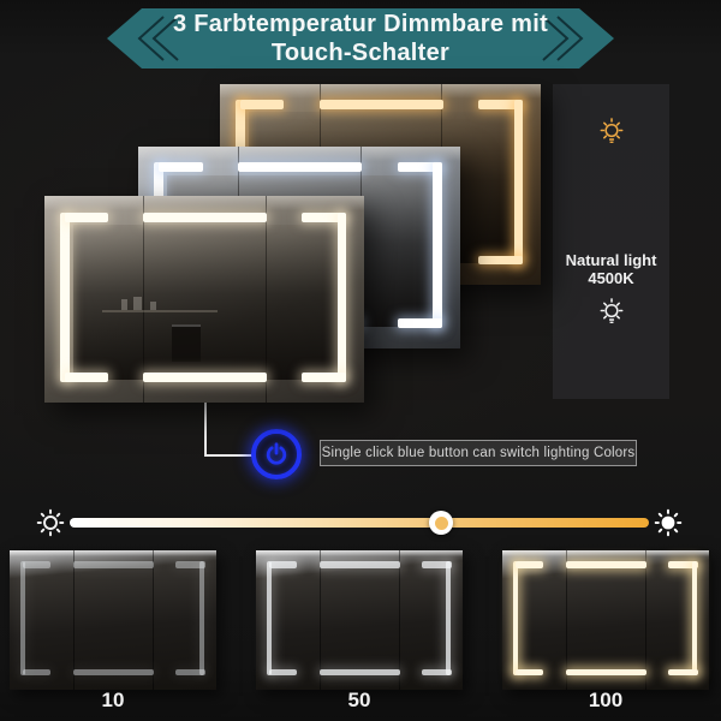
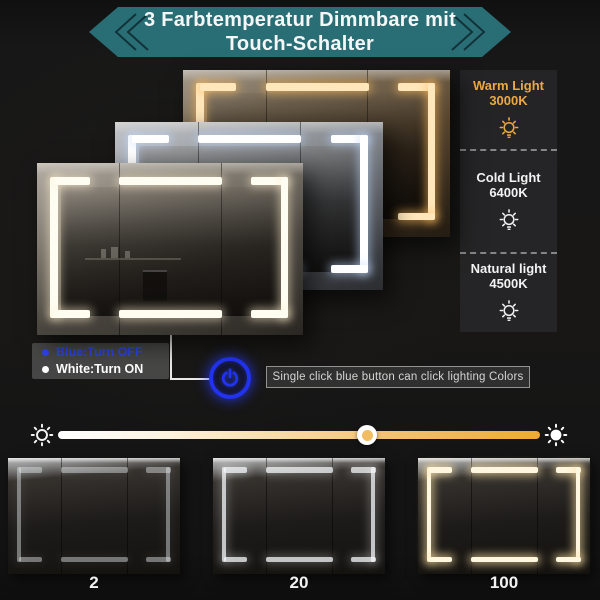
  3 Farbtemperatur Dimmbare mit
  Touch-Schalter
+ Warm Light
+ 3000K
+ Cold Light
+ 6400K
  Natural light
  4500K
+ Blue:Turn OFF
+ White:Turn ON
- Single click blue button can switch lighting Colors
+ Single click blue button can click lighting Colors
- 10
+ 2
- 50
+ 20
  100
